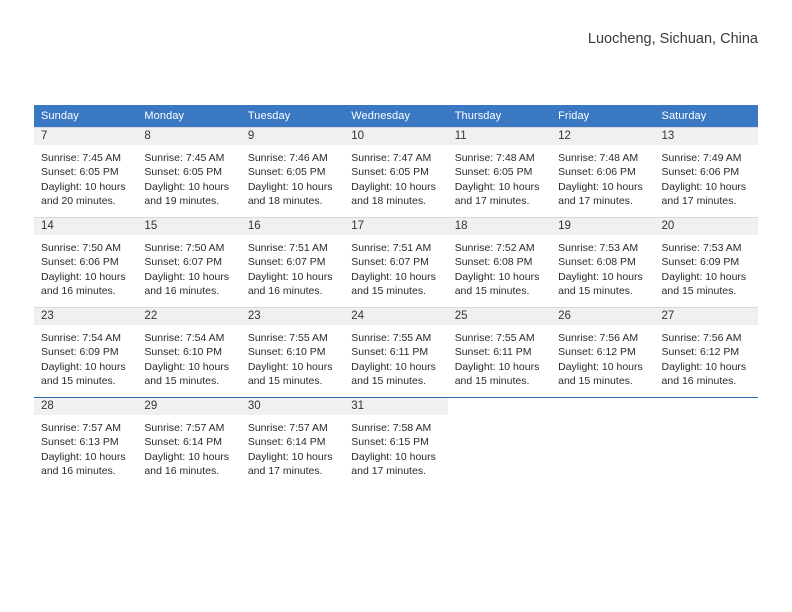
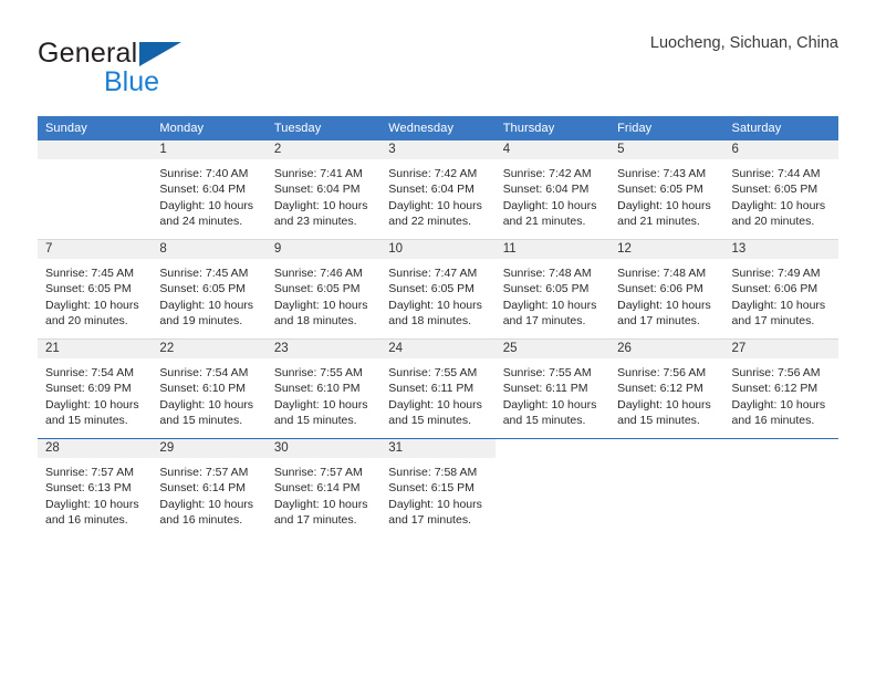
+ General
+ Blue
  Luocheng, Sichuan, China
  Sunday	Monday	Tuesday	Wednesday	Thursday	Friday	Saturday
+ 	1Sunrise: 7:40 AMSunset: 6:04 PMDaylight: 10 hoursand 24 minutes.	2Sunrise: 7:41 AMSunset: 6:04 PMDaylight: 10 hoursand 23 minutes.	3Sunrise: 7:42 AMSunset: 6:04 PMDaylight: 10 hoursand 22 minutes.	4Sunrise: 7:42 AMSunset: 6:04 PMDaylight: 10 hoursand 21 minutes.	5Sunrise: 7:43 AMSunset: 6:05 PMDaylight: 10 hoursand 21 minutes.	6Sunrise: 7:44 AMSunset: 6:05 PMDaylight: 10 hoursand 20 minutes.
  7Sunrise: 7:45 AMSunset: 6:05 PMDaylight: 10 hoursand 20 minutes.	8Sunrise: 7:45 AMSunset: 6:05 PMDaylight: 10 hoursand 19 minutes.	9Sunrise: 7:46 AMSunset: 6:05 PMDaylight: 10 hoursand 18 minutes.	10Sunrise: 7:47 AMSunset: 6:05 PMDaylight: 10 hoursand 18 minutes.	11Sunrise: 7:48 AMSunset: 6:05 PMDaylight: 10 hoursand 17 minutes.	12Sunrise: 7:48 AMSunset: 6:06 PMDaylight: 10 hoursand 17 minutes.	13Sunrise: 7:49 AMSunset: 6:06 PMDaylight: 10 hoursand 17 minutes.
- 14Sunrise: 7:50 AMSunset: 6:06 PMDaylight: 10 hoursand 16 minutes.	15Sunrise: 7:50 AMSunset: 6:07 PMDaylight: 10 hoursand 16 minutes.	16Sunrise: 7:51 AMSunset: 6:07 PMDaylight: 10 hoursand 16 minutes.	17Sunrise: 7:51 AMSunset: 6:07 PMDaylight: 10 hoursand 15 minutes.	18Sunrise: 7:52 AMSunset: 6:08 PMDaylight: 10 hoursand 15 minutes.	19Sunrise: 7:53 AMSunset: 6:08 PMDaylight: 10 hoursand 15 minutes.	20Sunrise: 7:53 AMSunset: 6:09 PMDaylight: 10 hoursand 15 minutes.
- 23Sunrise: 7:54 AMSunset: 6:09 PMDaylight: 10 hoursand 15 minutes.	22Sunrise: 7:54 AMSunset: 6:10 PMDaylight: 10 hoursand 15 minutes.	23Sunrise: 7:55 AMSunset: 6:10 PMDaylight: 10 hoursand 15 minutes.	24Sunrise: 7:55 AMSunset: 6:11 PMDaylight: 10 hoursand 15 minutes.	25Sunrise: 7:55 AMSunset: 6:11 PMDaylight: 10 hoursand 15 minutes.	26Sunrise: 7:56 AMSunset: 6:12 PMDaylight: 10 hoursand 15 minutes.	27Sunrise: 7:56 AMSunset: 6:12 PMDaylight: 10 hoursand 16 minutes.
+ 21Sunrise: 7:54 AMSunset: 6:09 PMDaylight: 10 hoursand 15 minutes.	22Sunrise: 7:54 AMSunset: 6:10 PMDaylight: 10 hoursand 15 minutes.	23Sunrise: 7:55 AMSunset: 6:10 PMDaylight: 10 hoursand 15 minutes.	24Sunrise: 7:55 AMSunset: 6:11 PMDaylight: 10 hoursand 15 minutes.	25Sunrise: 7:55 AMSunset: 6:11 PMDaylight: 10 hoursand 15 minutes.	26Sunrise: 7:56 AMSunset: 6:12 PMDaylight: 10 hoursand 15 minutes.	27Sunrise: 7:56 AMSunset: 6:12 PMDaylight: 10 hoursand 16 minutes.
  28Sunrise: 7:57 AMSunset: 6:13 PMDaylight: 10 hoursand 16 minutes.	29Sunrise: 7:57 AMSunset: 6:14 PMDaylight: 10 hoursand 16 minutes.	30Sunrise: 7:57 AMSunset: 6:14 PMDaylight: 10 hoursand 17 minutes.	31Sunrise: 7:58 AMSunset: 6:15 PMDaylight: 10 hoursand 17 minutes.
